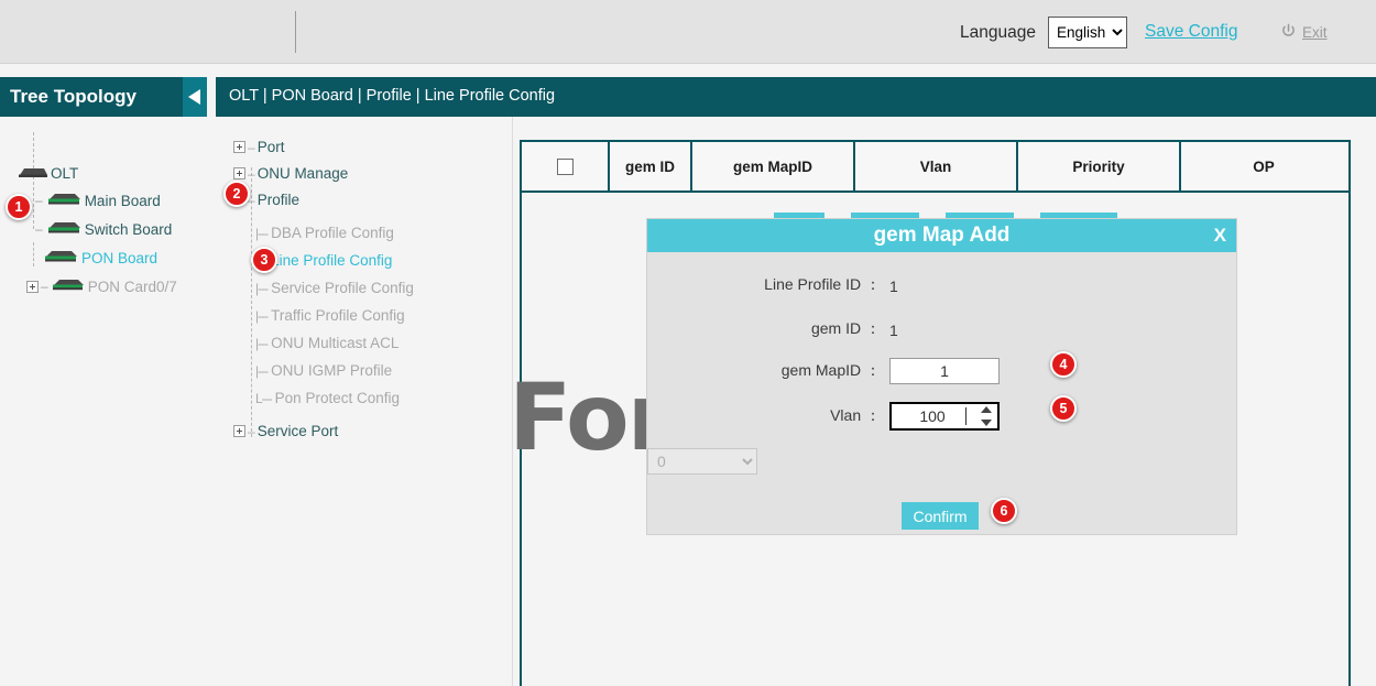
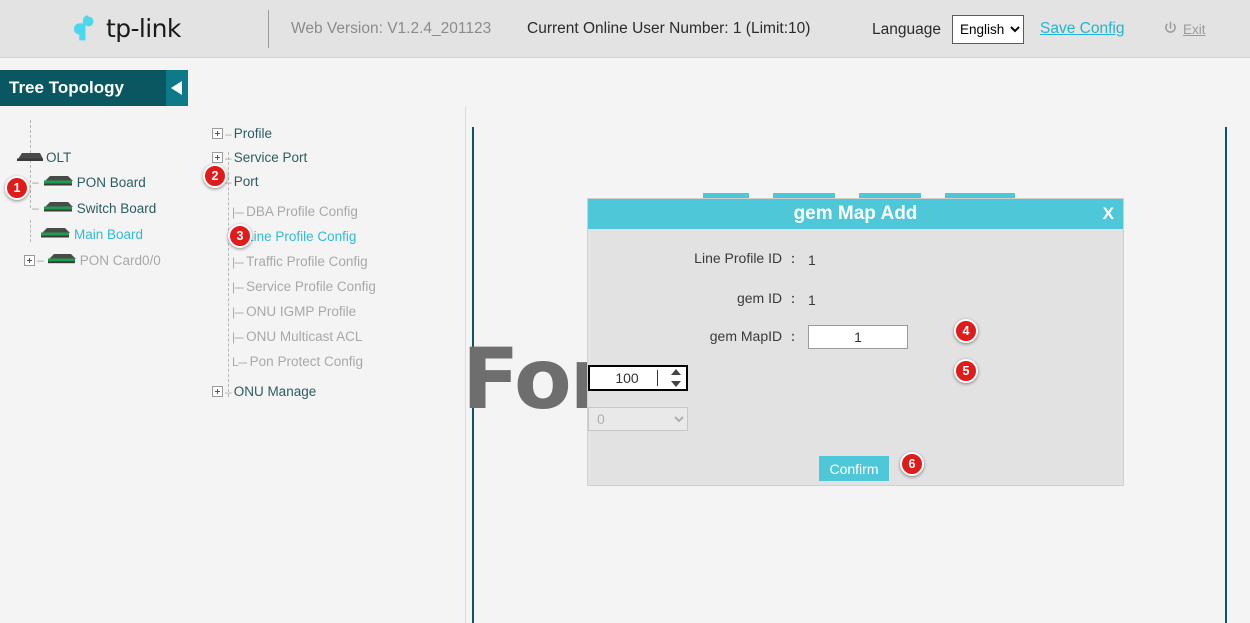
+ tp-link
+ Web Version: V1.2.4_201123
+ Current Online User Number: 1 (Limit:10)
  Language
  English
  Save Config
  Exit
  Tree Topology
  OLT
  –
- Main Board
+ PON Board
  –
  Switch Board
- PON Board
+ Main Board
  –
- PON Card0/7
+ PON Card0/0
- OLT | PON Board | Profile | Line Profile Config
  –
- Port
+ Profile
  –
- ONU Manage
+ Service Port
  –
- Profile
+ Port
  |---
  DBA Profile Config
  ine Profile Config
  |---
- Service Profile Config
+ Traffic Profile Config
  |---
- Traffic Profile Config
+ Service Profile Config
  |---
- ONU Multicast ACL
+ ONU IGMP Profile
  |---
- ONU IGMP Profile
+ ONU Multicast ACL
  L---
  Pon Protect Config
  –
- Service Port
+ ONU Manage
- gem ID
- gem MapID
- Vlan
- Priority
- OP
  gem Map Add
  X
  Line Profile ID ：
  1
  gem ID ：
  1
  gem MapID ：
  1
- Vlan ：
  100
  0
  Confirm
  1
  2
  3
  4
  5
  6
